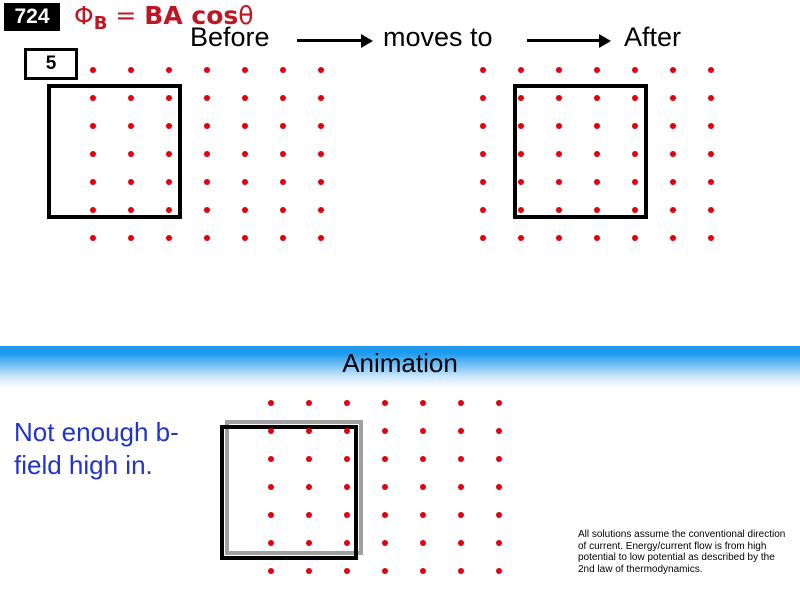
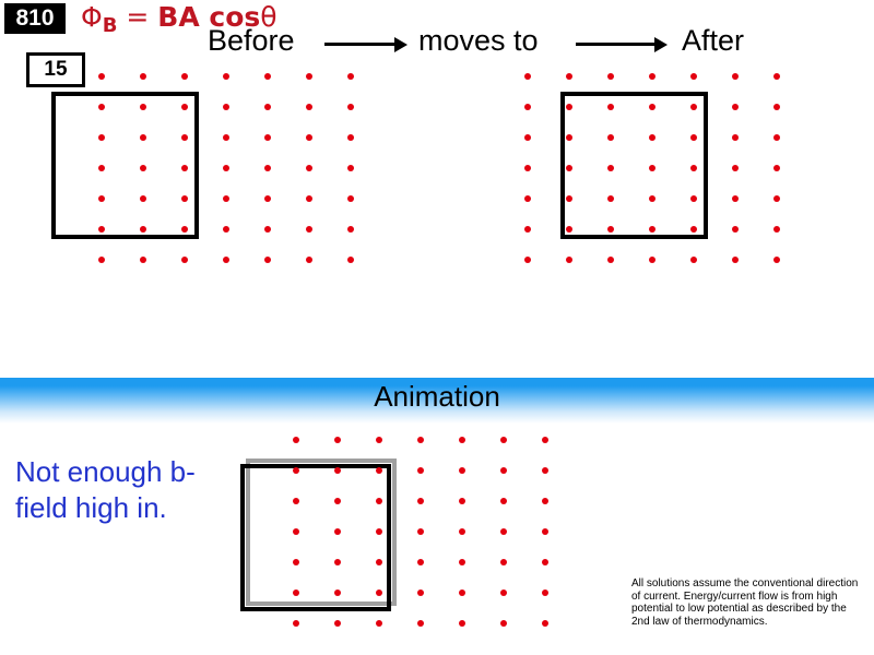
- 724
+ 810
- 5
+ 15
  ΦB = BA cosθ
  Before
  moves to
  After
  Animation
  Not enough b-field high in.
  All solutions assume the conventional direction of current. Energy/current flow is from high potential to low potential as described by the 2nd law of thermodynamics.
